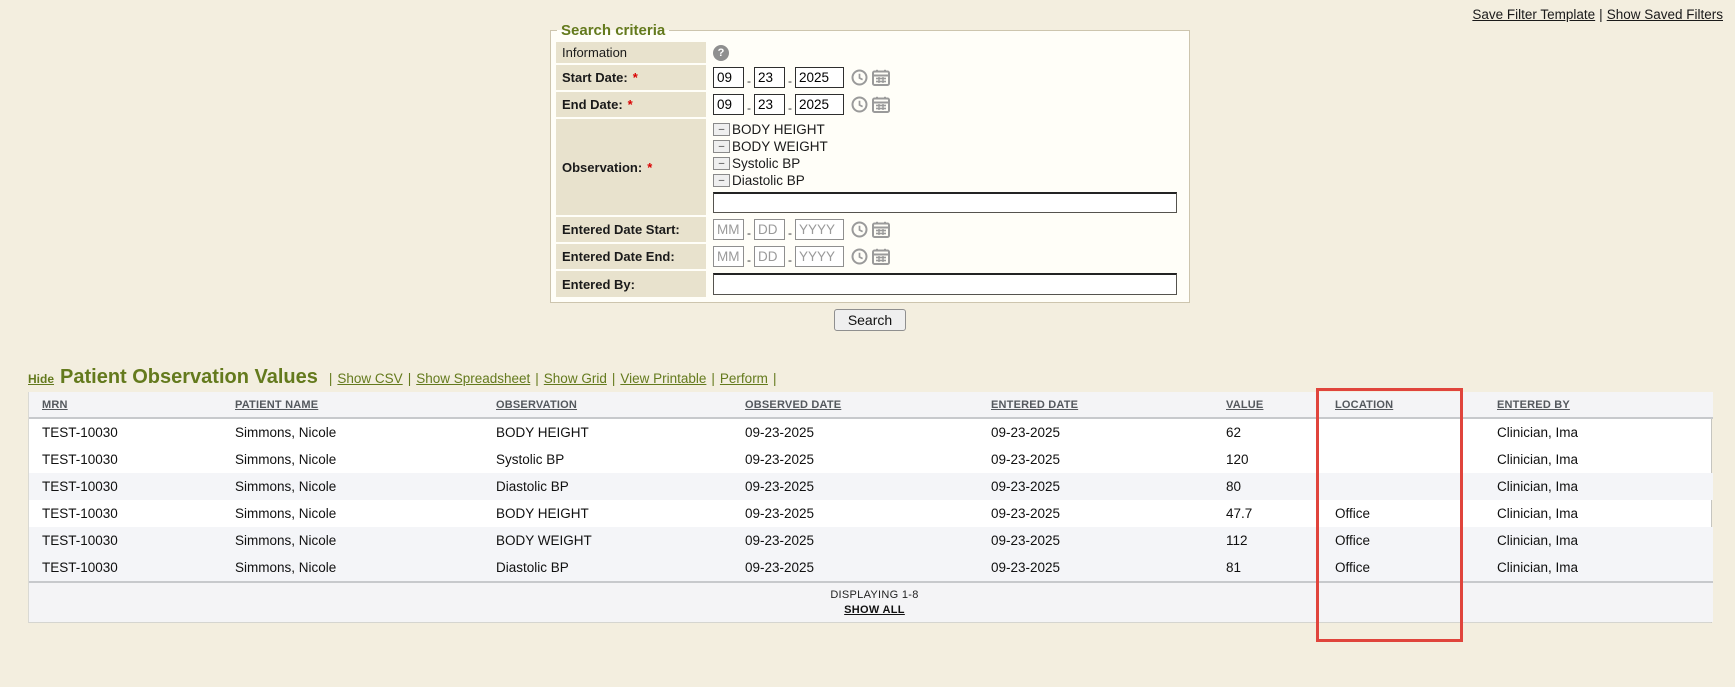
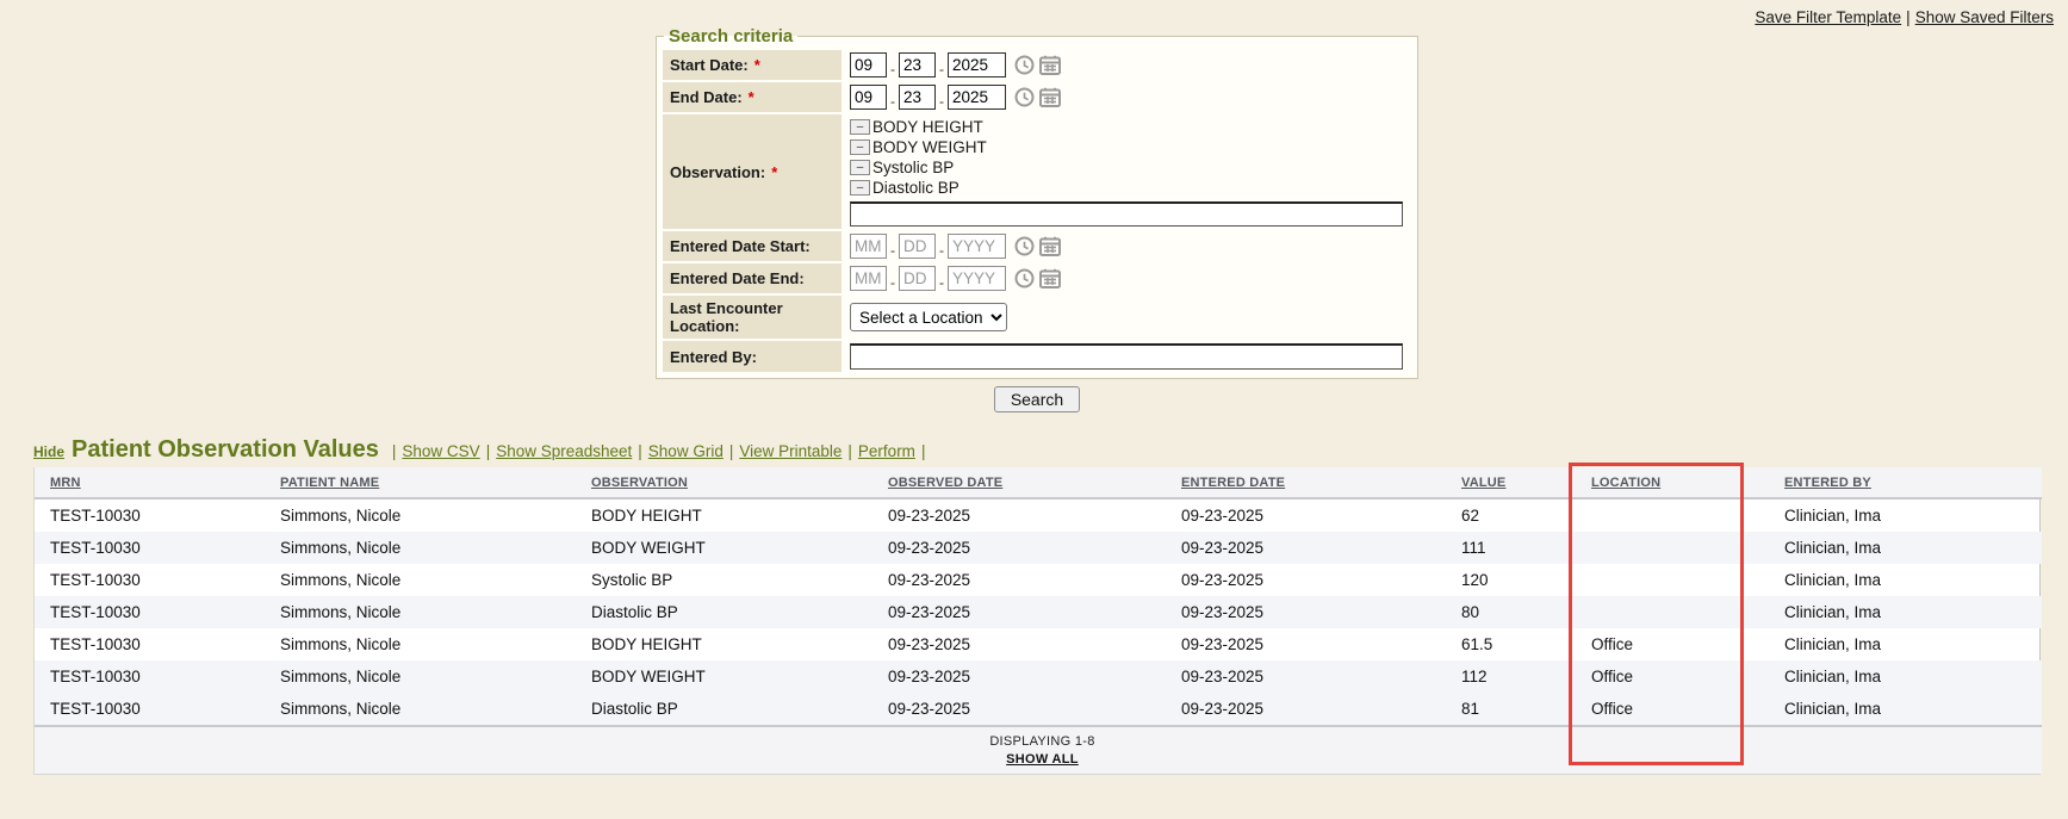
  Save Filter Template | Show Saved Filters
  Search criteria
- Information
- ?
  Start Date:
  *
  09
  -
  23
  -
  2025
  End Date:
  *
  09
  -
  23
  -
  2025
  Observation:
  *
  –
  BODY HEIGHT
  –
  BODY WEIGHT
  –
  Systolic BP
  –
  Diastolic BP
  Entered Date Start:
  MM
  -
  DD
  -
  YYYY
  Entered Date End:
  MM
  -
  DD
  -
  YYYY
+ Last Encounter Location:
+ Select a Location
  Entered By:
  Search
  Hide
  Patient Observation Values
  | Show CSV | Show Spreadsheet | Show Grid | View Printable | Perform |
  MRN	PATIENT NAME	OBSERVATION	OBSERVED DATE	ENTERED DATE	VALUE	LOCATION	ENTERED BY
  TEST-10030	Simmons, Nicole	BODY HEIGHT	09-23-2025	09-23-2025	62		Clinician, Ima
+ TEST-10030	Simmons, Nicole	BODY WEIGHT	09-23-2025	09-23-2025	111		Clinician, Ima
  TEST-10030	Simmons, Nicole	Systolic BP	09-23-2025	09-23-2025	120		Clinician, Ima
  TEST-10030	Simmons, Nicole	Diastolic BP	09-23-2025	09-23-2025	80		Clinician, Ima
- TEST-10030	Simmons, Nicole	BODY HEIGHT	09-23-2025	09-23-2025	47.7	Office	Clinician, Ima
+ TEST-10030	Simmons, Nicole	BODY HEIGHT	09-23-2025	09-23-2025	61.5	Office	Clinician, Ima
  TEST-10030	Simmons, Nicole	BODY WEIGHT	09-23-2025	09-23-2025	112	Office	Clinician, Ima
  TEST-10030	Simmons, Nicole	Diastolic BP	09-23-2025	09-23-2025	81	Office	Clinician, Ima
  DISPLAYING 1-8 SHOW ALL
